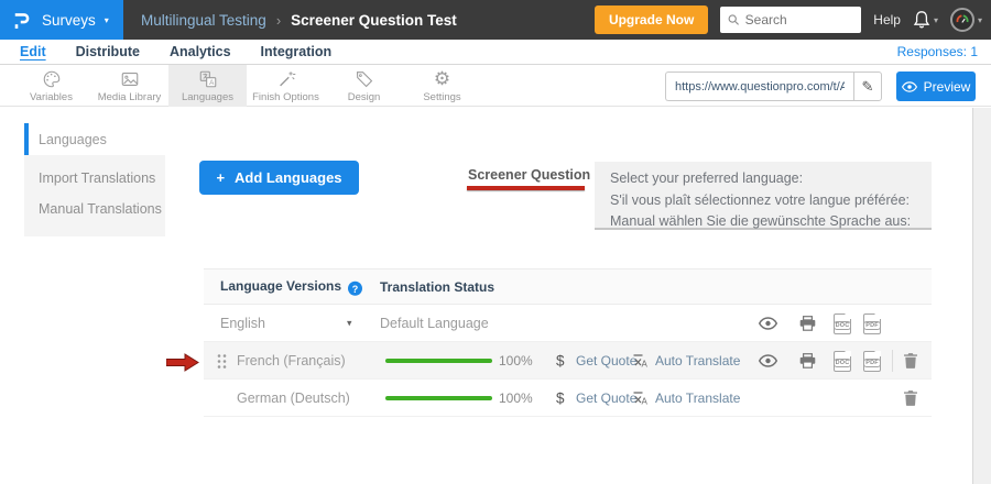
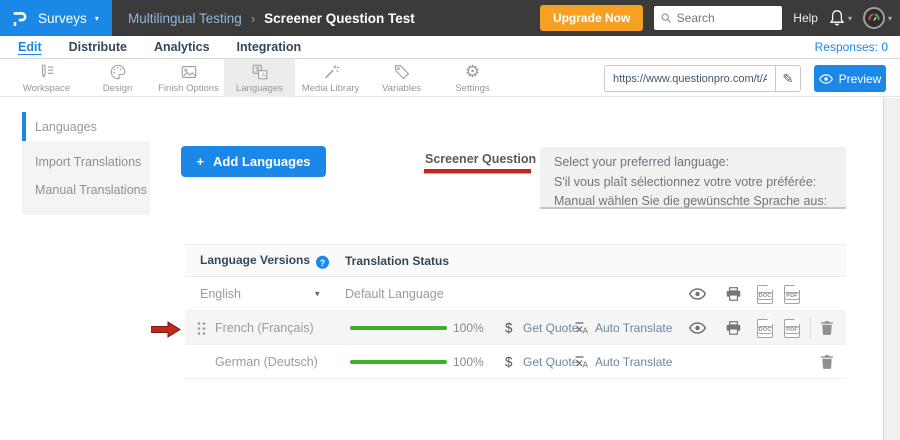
  Surveys
  ▾
  Multilingual Testing
  ›
  Screener Question Test
  Upgrade Now
  Search
  Help
  ▾
  ▾
  Edit
  Distribute
  Analytics
  Integration
- Responses: 1
+ Responses: 0
+ Workspace
- Variables
+ Design
- Media Library
+ Finish Options
  Languages
- Finish Options
+ Media Library
- Design
+ Variables
  ⚙
  Settings
  https://www.questionpro.com/t/A
  ✎
  Preview
  Languages
  Import Translations
  Manual Translations
  +
  Add Languages
  Screener Question
  Select your preferred language:
- S'il vous plaît sélectionnez votre langue préférée:
+ S'il vous plaît sélectionnez votre votre préférée:
  Manual wählen Sie die gewünschte Sprache aus:
  Language Versions ?
  Translation Status
  English
  ▾
  Default Language
  French (Français)
  100%
  $
  Get Quote
  A
  Auto Translate
  German (Deutsch)
  100%
  $
  Get Quote
  A
  Auto Translate
